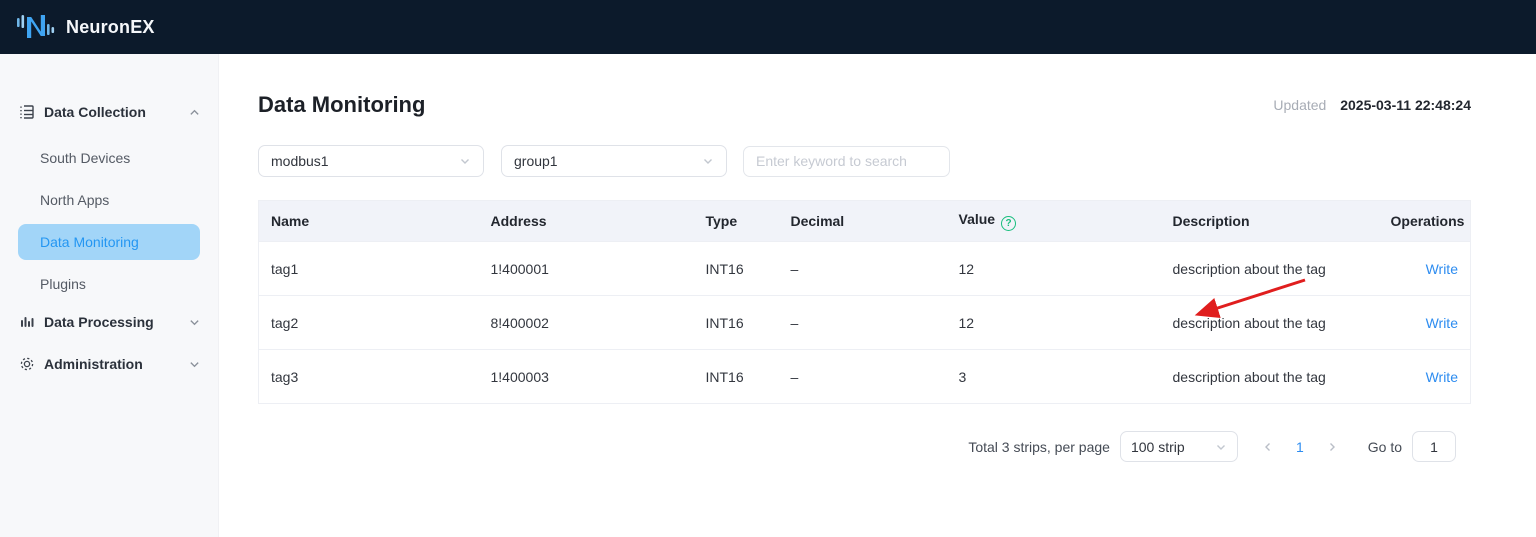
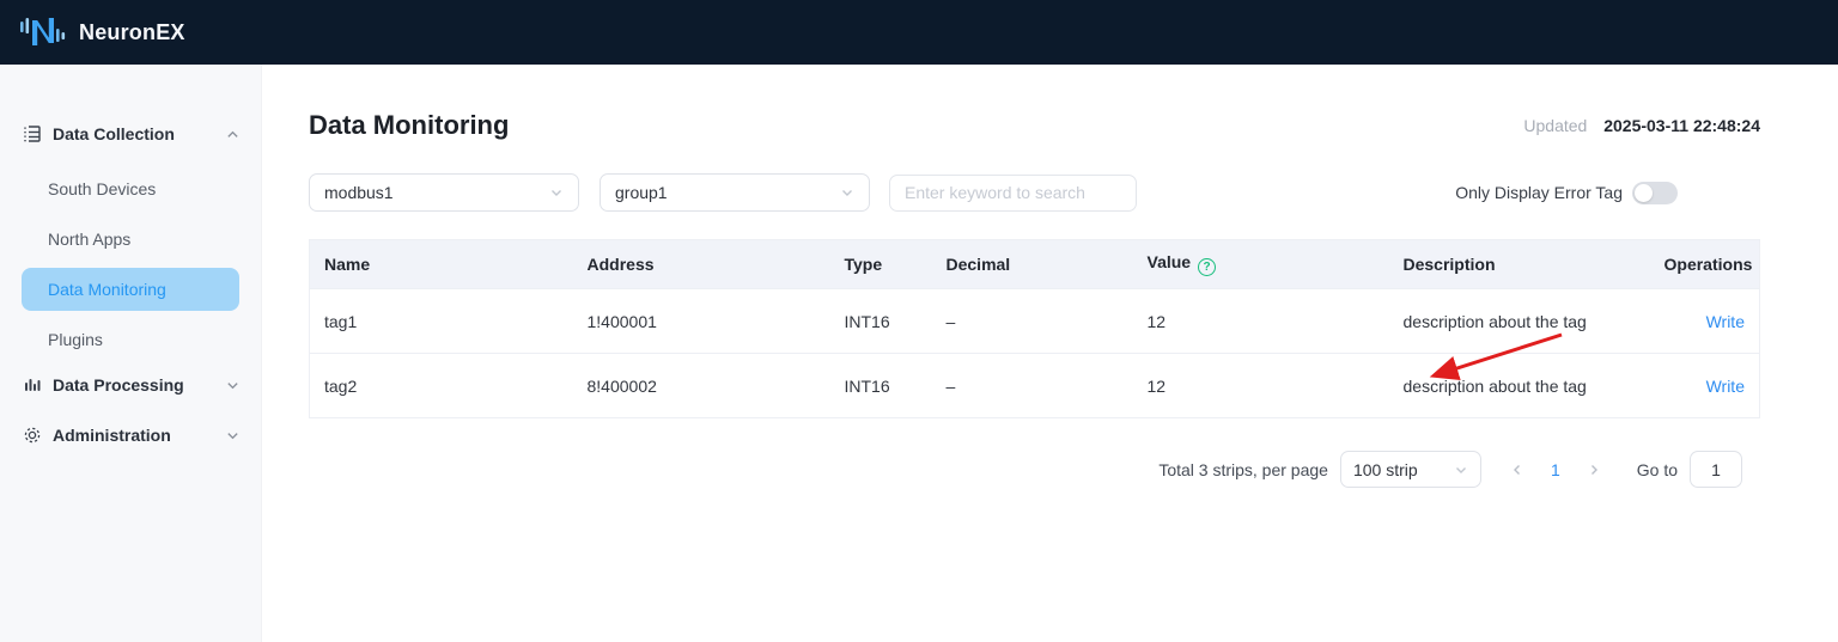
  NeuronEX
  Data Collection
  South Devices
  North Apps
  Data Monitoring
  Plugins
  Data Processing
  Administration
  Data Monitoring
  Updated 2025-03-11 22:48:24
  modbus1
  group1
  Enter keyword to search
+ Only Display Error Tag
  Name	Address	Type	Decimal	Value ?	Description	Operations
  tag1	1!400001	INT16	–	12	description about the tag	Write
  tag2	8!400002	INT16	–	12	description about the tag	Write
- tag3	1!400003	INT16	–	3	description about the tag	Write
  Total 3 strips, per page
  100 strip
  1
  Go to
  1
